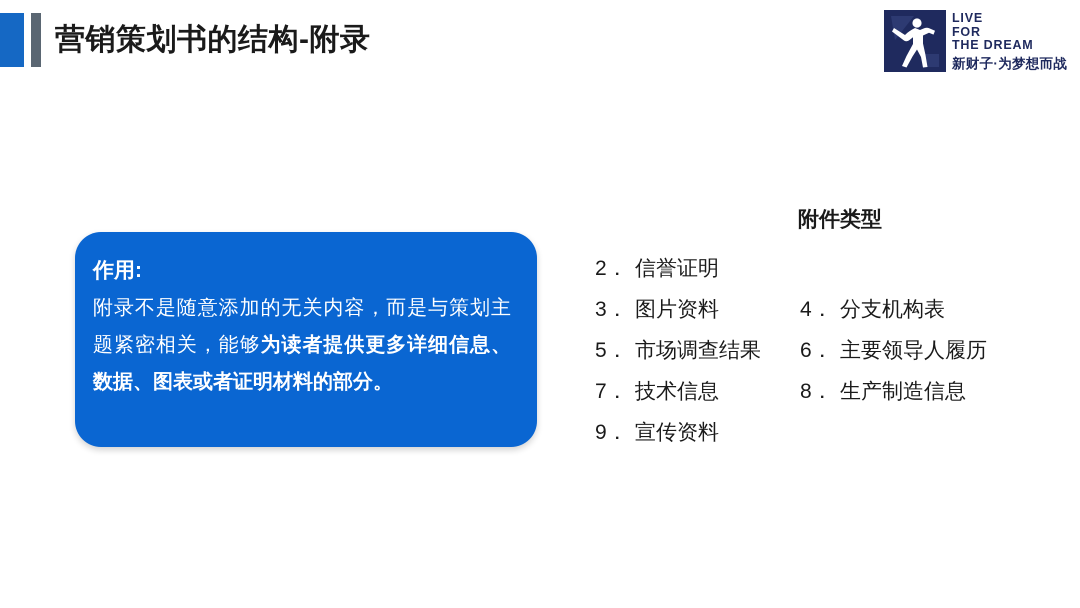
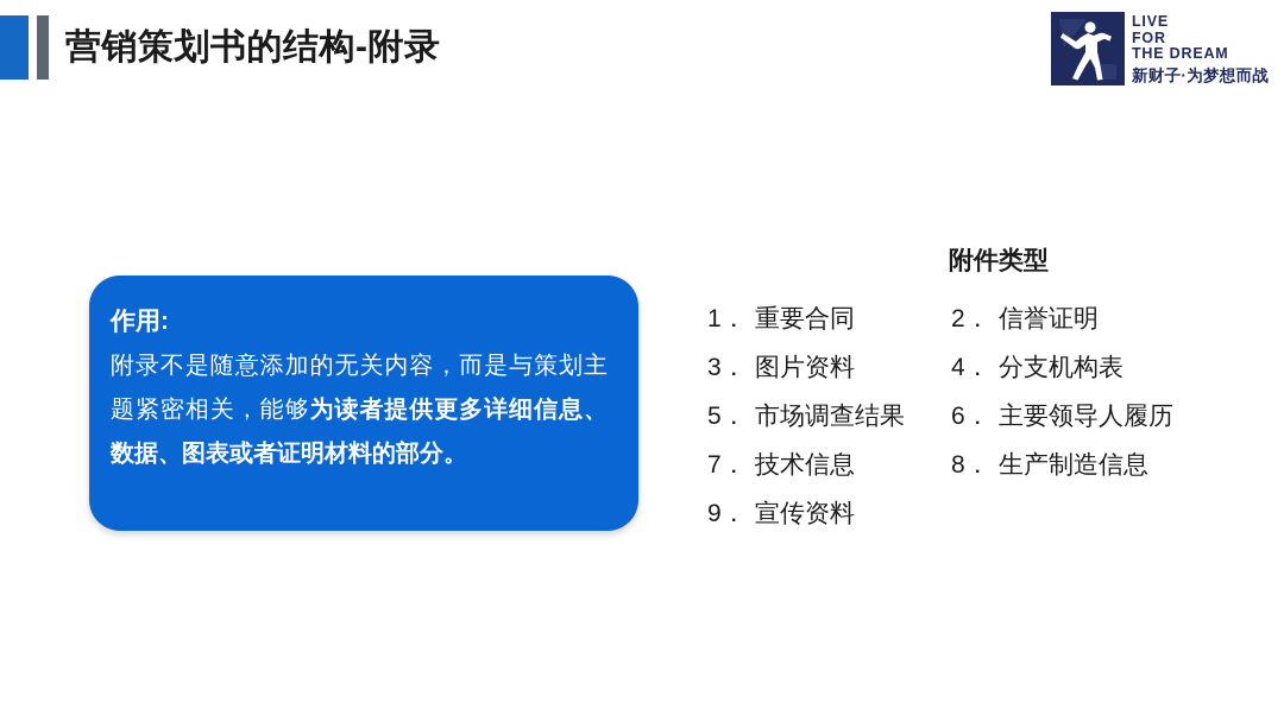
  营销策划书的结构-附录
  LIVE
  FOR
  THE DREAM
  新财子·为梦想而战
  作用:
  附录不是随意添加的无关内容，而是与策划主题紧密相关，能够为读者提供更多详细信息、数据、图表或者证明材料的部分。
  附件类型
+ 1．
+ 重要合同
  2．
  信誉证明
  3．
  图片资料
  4．
  分支机构表
  5．
  市场调查结果
  6．
  主要领导人履历
  7．
  技术信息
  8．
  生产制造信息
  9．
  宣传资料
